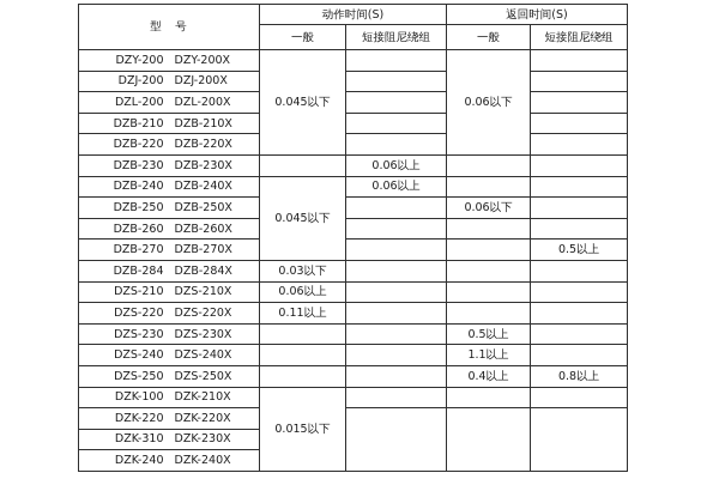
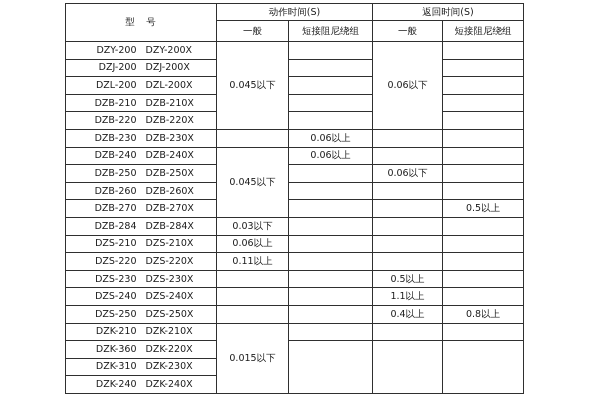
  型 号	动作时间(S)	返回时间(S)
  一般	短接阻尼绕组	一般	短接阻尼绕组
  DZY-200 DZY-200X	0.045以下		0.06以下
  DZJ-200 DZJ-200X
  DZL-200 DZL-200X
  DZB-210 DZB-210X
  DZB-220 DZB-220X
  DZB-230 DZB-230X		0.06以上
  DZB-240 DZB-240X	0.045以下	0.06以上
  DZB-250 DZB-250X		0.06以下
  DZB-260 DZB-260X
  DZB-270 DZB-270X			0.5以上
  DZB-284 DZB-284X	0.03以下
  DZS-210 DZS-210X	0.06以上
  DZS-220 DZS-220X	0.11以上
  DZS-230 DZS-230X			0.5以上
  DZS-240 DZS-240X			1.1以上
  DZS-250 DZS-250X			0.4以上	0.8以上
- DZK-100 DZK-210X	0.015以下
+ DZK-210 DZK-210X	0.015以下
- DZK-220 DZK-220X
+ DZK-360 DZK-220X
  DZK-310 DZK-230X
  DZK-240 DZK-240X
